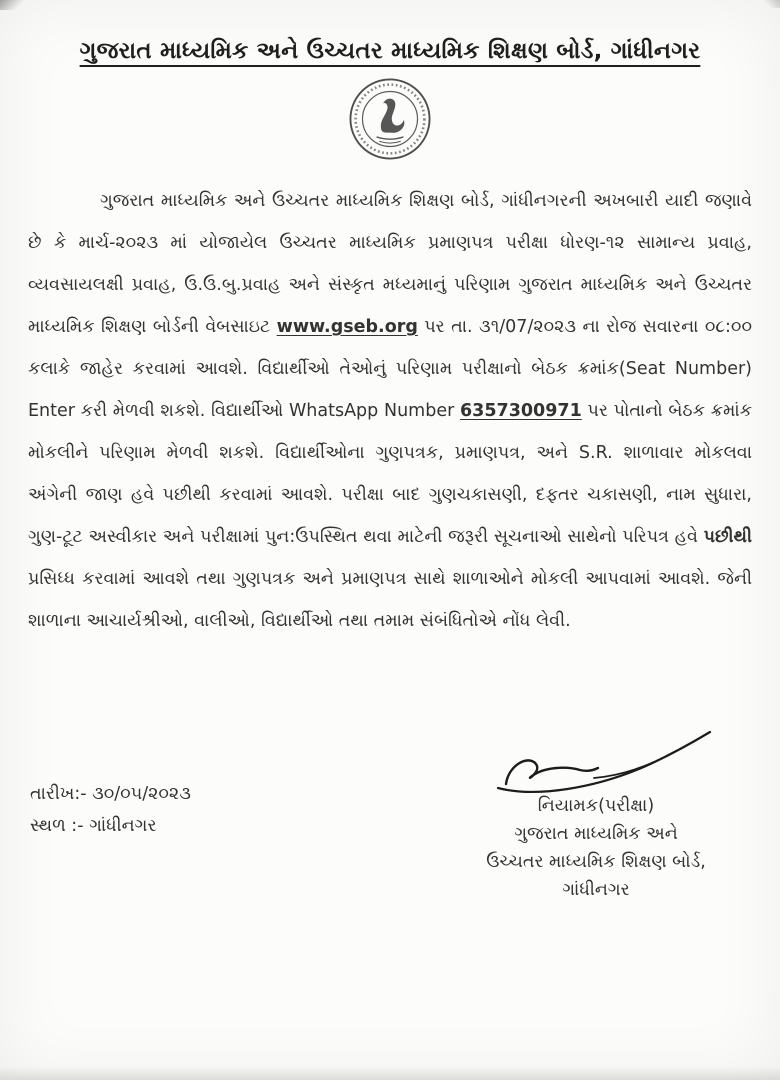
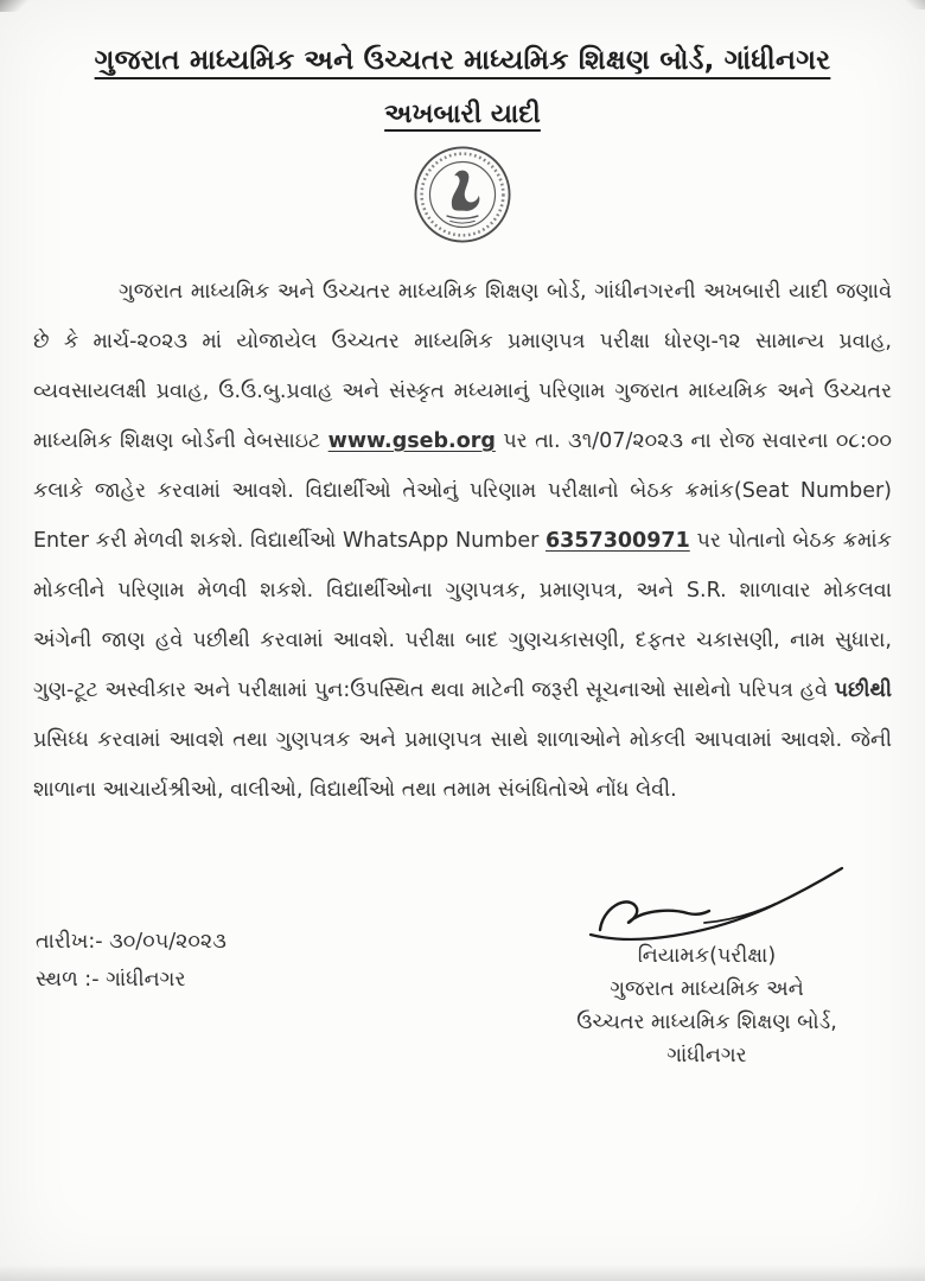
  ગુજરાત માધ્યમિક અને ઉચ્ચતર માધ્યમિક શિક્ષણ બોર્ડ, ગાંધીનગર
+ અખબારી યાદી
  ગુજરાત માધ્યમિક અને ઉચ્ચતર માધ્યમિક શિક્ષણ બોર્ડ, ગાંધીનગરની અખબારી યાદી જણાવે છે કે માર્ચ-૨૦૨૩ માં યોજાયેલ ઉચ્ચતર માધ્યમિક પ્રમાણપત્ર પરીક્ષા ધોરણ-૧૨ સામાન્ય પ્રવાહ, વ્યવસાયલક્ષી પ્રવાહ, ઉ.ઉ.બુ.પ્રવાહ અને સંસ્કૃત મધ્યમાનું પરિણામ ગુજરાત માધ્યમિક અને ઉચ્ચતર માધ્યમિક શિક્ષણ બોર્ડની વેબસાઇટ www.gseb.org પર તા. ૩૧/07/૨૦૨૩ ના રોજ સવારના ૦૮:૦૦ કલાકે જાહેર કરવામાં આવશે. વિદ્યાર્થીઓ તેઓનું પરિણામ પરીક્ષાનો બેઠક ક્રમાંક(Seat Number) Enter કરી મેળવી શકશે. વિદ્યાર્થીઓ WhatsApp Number 6357300971 પર પોતાનો બેઠક ક્રમાંક મોકલીને પરિણામ મેળવી શકશે. વિદ્યાર્થીઓના ગુણપત્રક, પ્રમાણપત્ર, અને S.R. શાળાવાર મોકલવા અંગેની જાણ હવે પછીથી કરવામાં આવશે. પરીક્ષા બાદ ગુણચકાસણી, દફતર ચકાસણી, નામ સુધારા, ગુણ-ટૂટ અસ્વીકાર અને પરીક્ષામાં પુન:ઉપસ્થિત થવા માટેની જરૂરી સૂચનાઓ સાથેનો પરિપત્ર હવે પછીથી પ્રસિધ્ધ કરવામાં આવશે તથા ગુણપત્રક અને પ્રમાણપત્ર સાથે શાળાઓને મોકલી આપવામાં આવશે. જેની શાળાના આચાર્યશ્રીઓ, વાલીઓ, વિદ્યાર્થીઓ તથા તમામ સંબંધિતોએ નોંધ લેવી.
  તારીખ:- ૩૦/૦૫/૨૦૨૩
  સ્થળ :- ગાંધીનગર
  નિયામક(પરીક્ષા)
  ગુજરાત માધ્યમિક અને
  ઉચ્ચતર માધ્યમિક શિક્ષણ બોર્ડ,
  ગાંધીનગર
